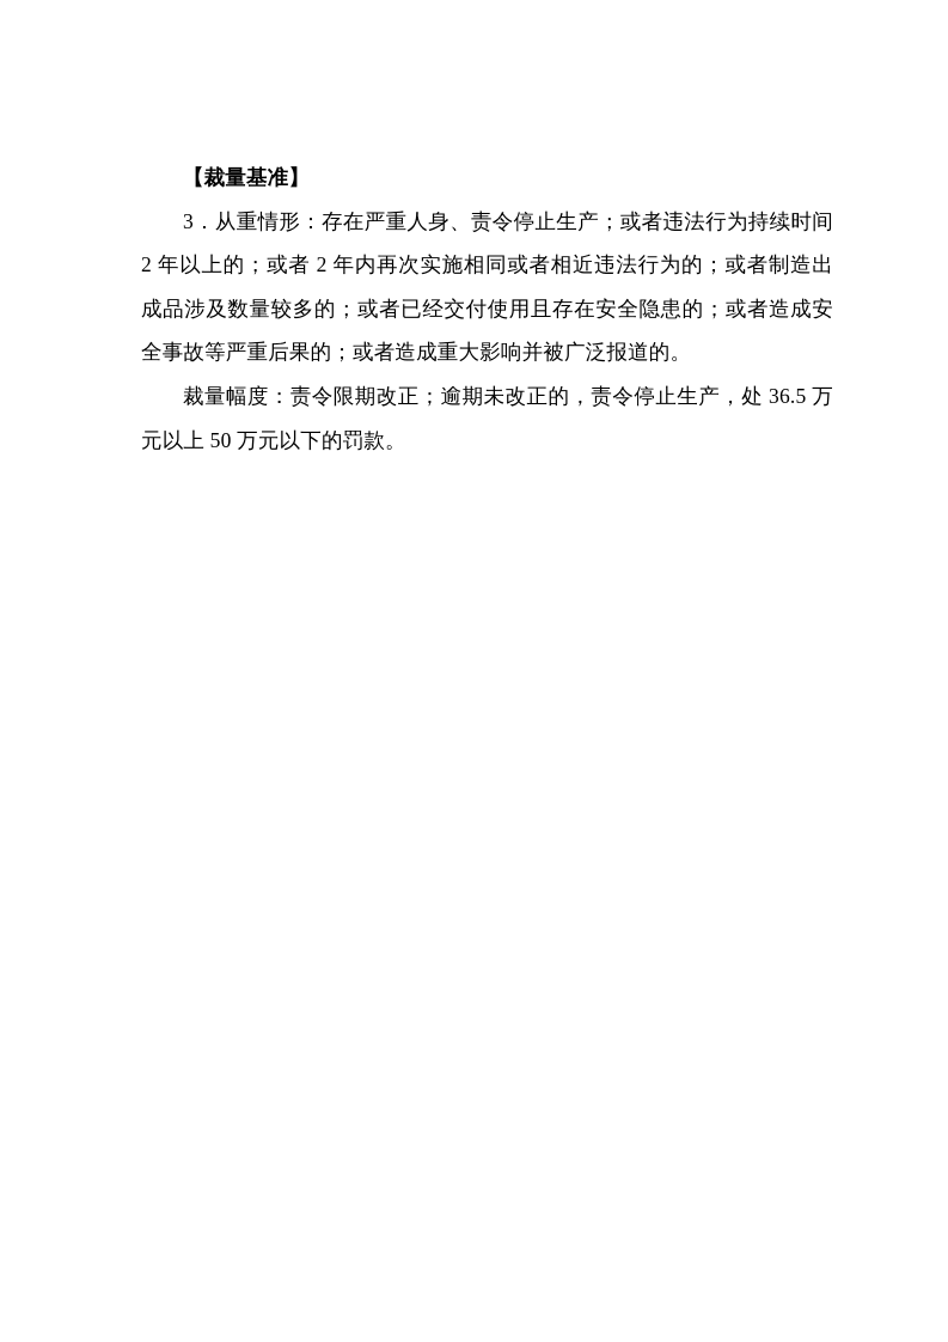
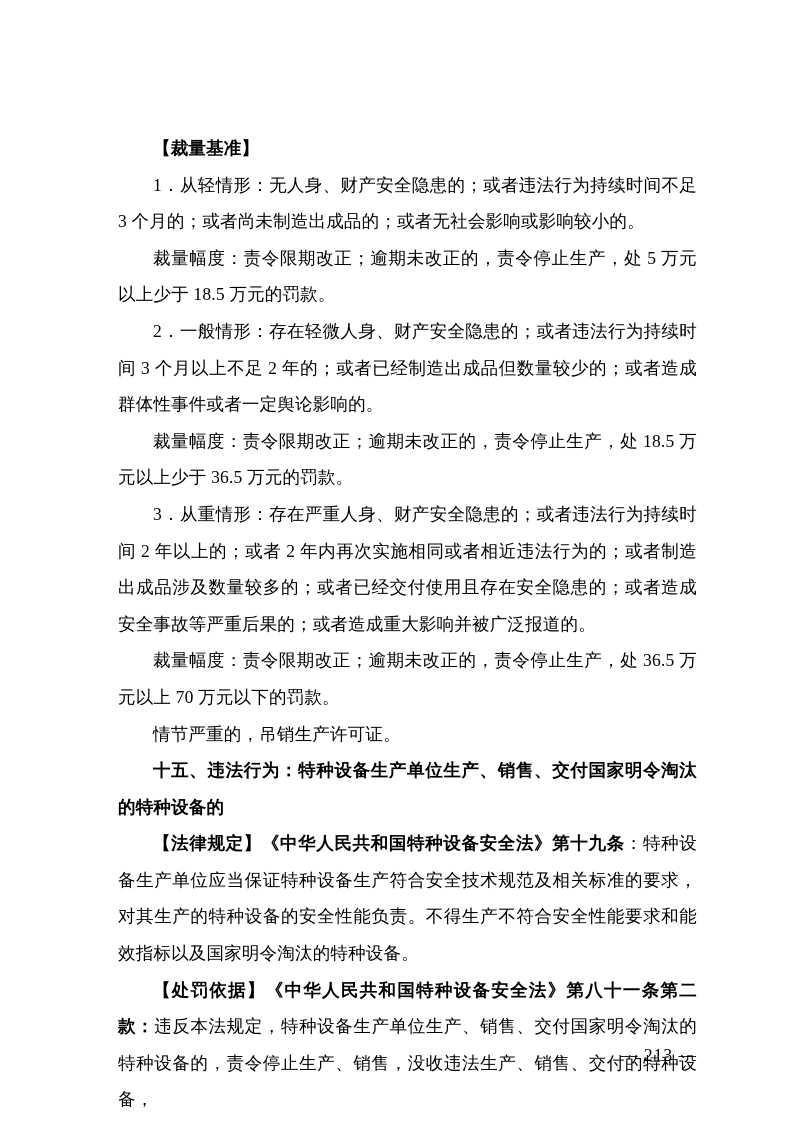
  【裁量基准】
+ 1．从轻情形：无人身、财产安全隐患的；或者违法行为持续时间不足 3 个月的；或者尚未制造出成品的；或者无社会影响或影响较小的。
+ 裁量幅度：责令限期改正；逾期未改正的，责令停止生产，处 5 万元以上少于 18.5 万元的罚款。
+ 2．一般情形：存在轻微人身、财产安全隐患的；或者违法行为持续时间 3 个月以上不足 2 年的；或者已经制造出成品但数量较少的；或者造成群体性事件或者一定舆论影响的。
+ 裁量幅度：责令限期改正；逾期未改正的，责令停止生产，处 18.5 万元以上少于 36.5 万元的罚款。
- 3．从重情形：存在严重人身、责令停止生产；或者违法行为持续时间 2 年以上的；或者 2 年内再次实施相同或者相近违法行为的；或者制造出成品涉及数量较多的；或者已经交付使用且存在安全隐患的；或者造成安全事故等严重后果的；或者造成重大影响并被广泛报道的。
+ 3．从重情形：存在严重人身、财产安全隐患的；或者违法行为持续时间 2 年以上的；或者 2 年内再次实施相同或者相近违法行为的；或者制造出成品涉及数量较多的；或者已经交付使用且存在安全隐患的；或者造成安全事故等严重后果的；或者造成重大影响并被广泛报道的。
- 裁量幅度：责令限期改正；逾期未改正的，责令停止生产，处 36.5 万元以上 50 万元以下的罚款。
+ 裁量幅度：责令限期改正；逾期未改正的，责令停止生产，处 36.5 万元以上 70 万元以下的罚款。
+ 情节严重的，吊销生产许可证。
+ 十五、违法行为：特种设备生产单位生产、销售、交付国家明令淘汰的特种设备的
+ 【法律规定】《中华人民共和国特种设备安全法》第十九条：特种设备生产单位应当保证特种设备生产符合安全技术规范及相关标准的要求，对其生产的特种设备的安全性能负责。不得生产不符合安全性能要求和能效指标以及国家明令淘汰的特种设备。
+ 【处罚依据】《中华人民共和国特种设备安全法》第八十一条第二款：违反本法规定，特种设备生产单位生产、销售、交付国家明令淘汰的特种设备的，责令停止生产、销售，没收违法生产、销售、交付的特种设备，
+ — 213 —
